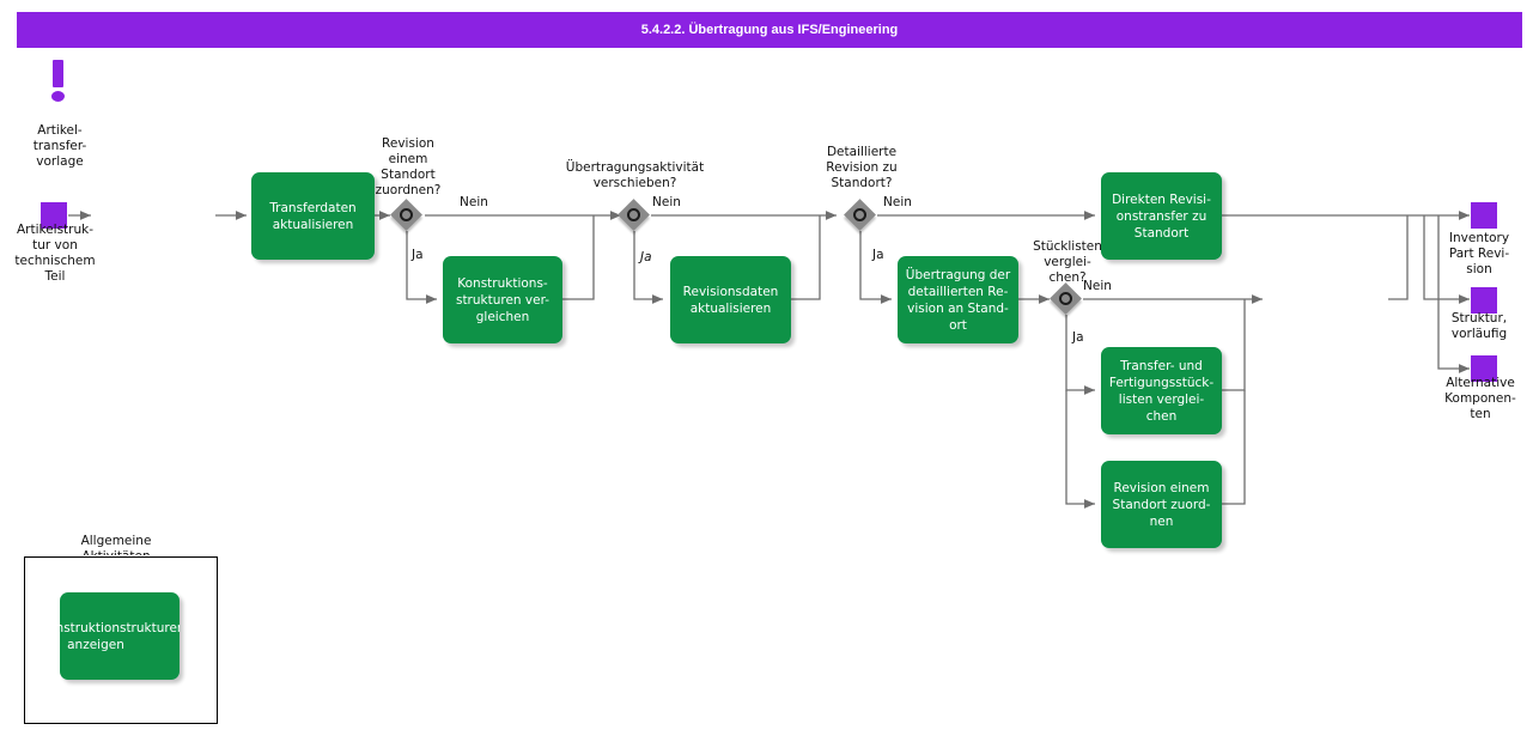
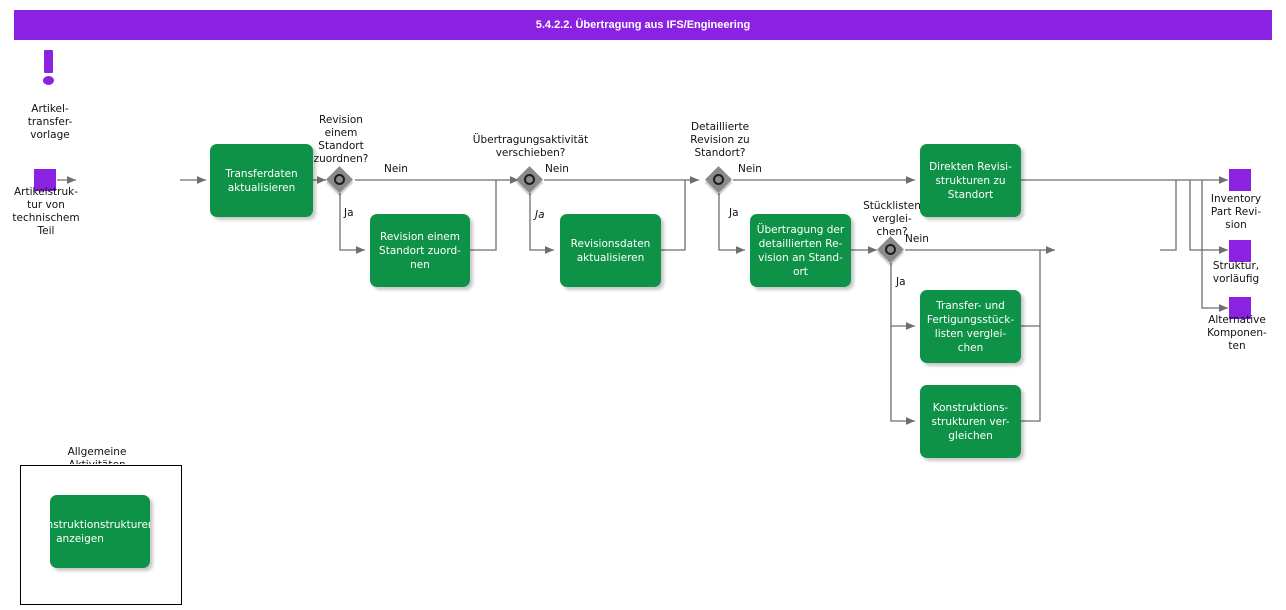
  5.4.2.2. Übertragung aus IFS/Engineering
  Artikel-
  transfer-
  vorlage
  Artikelstruk-
  tur von
  technischem
  Teil
  Transferdaten aktualisieren
- Konstruktions- strukturen ver- gleichen
+ Revision einem Standort zuord- nen
  Revisionsdaten aktualisieren
  Übertragung der detaillierten Re- vision an Stand- ort
- Direkten Revisi- onstransfer zu Standort
+ Direkten Revisi- strukturen zu Standort
  Transfer- und Fertigungsstück- listen verglei- chen
- Revision einem Standort zuord- nen
+ Konstruktions- strukturen ver- gleichen
  Revision
  einem
  Standort
  zuordnen?
  Nein
  Ja
  Übertragungsaktivität
  verschieben?
  Nein
  Ja
  Detaillierte
  Revision zu
  Standort?
  Nein
  Ja
  Stücklisten
  verglei-
  chen?
  Nein
  Ja
  Inventory
  Part Revi-
  sion
  Struktur,
  vorläufig
  Alternative
  Komponen-
  ten
  Allgemeine
  nstruktionstrukture anzeigen
